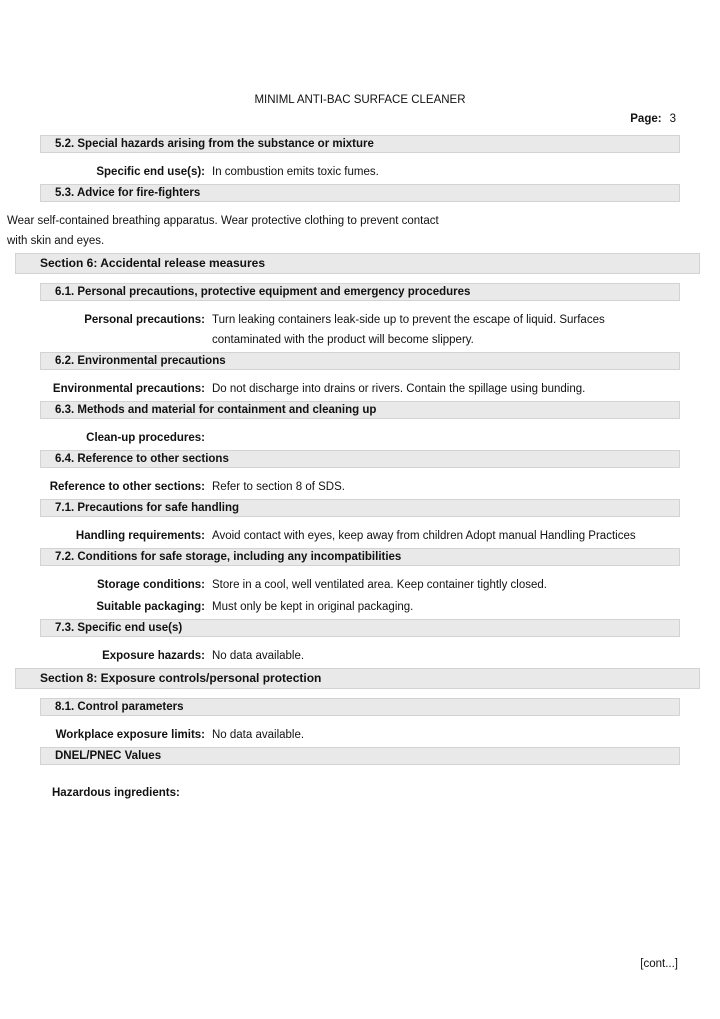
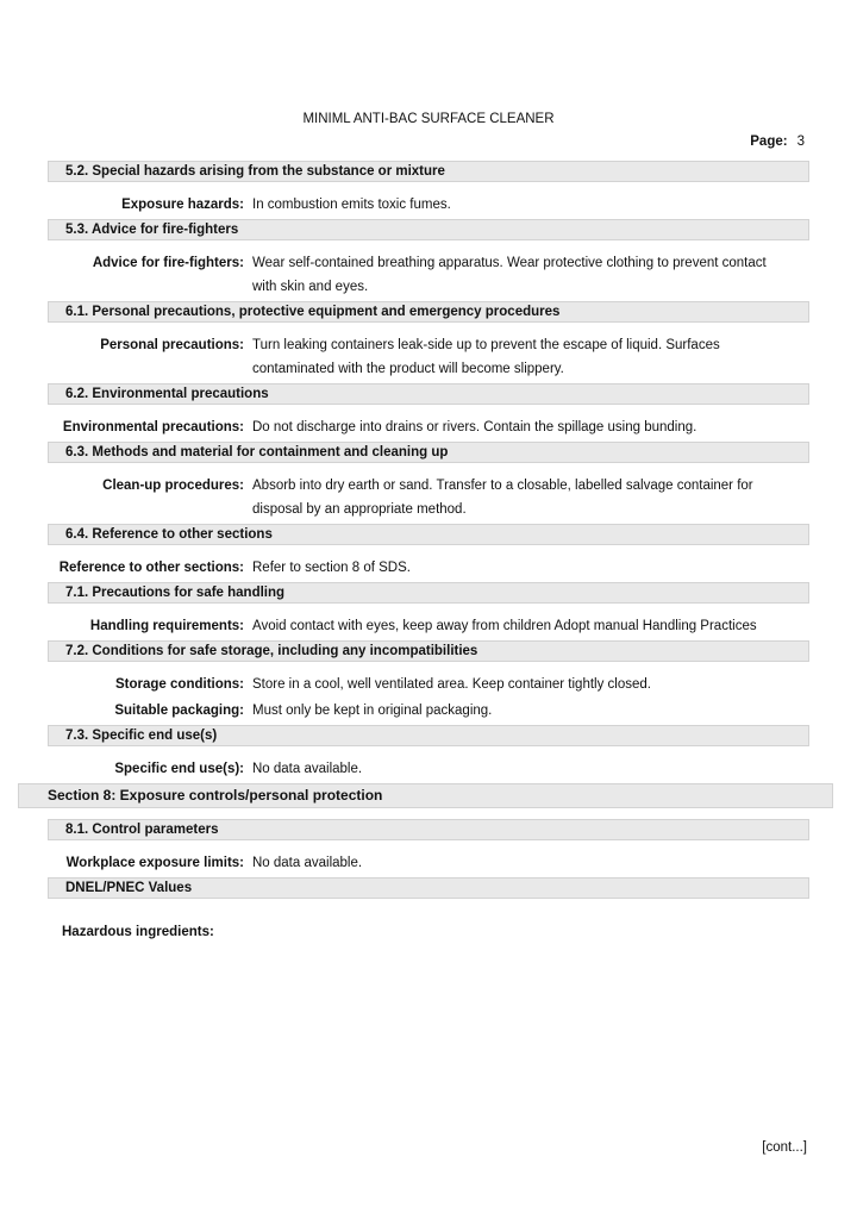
  MINIML ANTI-BAC SURFACE CLEANER
  Page: 3
  5.2. Special hazards arising from the substance or mixture
- Specific end use(s):
+ Exposure hazards:
  In combustion emits toxic fumes.
  5.3. Advice for fire-fighters
+ Advice for fire-fighters:
  Wear self-contained breathing apparatus. Wear protective clothing to prevent contact
  with skin and eyes.
- Section 6: Accidental release measures
  6.1. Personal precautions, protective equipment and emergency procedures
  Personal precautions:
  Turn leaking containers leak-side up to prevent the escape of liquid. Surfaces
  contaminated with the product will become slippery.
  6.2. Environmental precautions
  Environmental precautions:
  Do not discharge into drains or rivers. Contain the spillage using bunding.
  6.3. Methods and material for containment and cleaning up
  Clean-up procedures:
+ Absorb into dry earth or sand. Transfer to a closable, labelled salvage container for
+ disposal by an appropriate method.
  6.4. Reference to other sections
  Reference to other sections:
  Refer to section 8 of SDS.
  7.1. Precautions for safe handling
  Handling requirements:
  Avoid contact with eyes, keep away from children Adopt manual Handling Practices
  7.2. Conditions for safe storage, including any incompatibilities
  Storage conditions:
  Store in a cool, well ventilated area. Keep container tightly closed.
  Suitable packaging:
  Must only be kept in original packaging.
  7.3. Specific end use(s)
- Exposure hazards:
+ Specific end use(s):
  No data available.
  Section 8: Exposure controls/personal protection
  8.1. Control parameters
  Workplace exposure limits:
  No data available.
  DNEL/PNEC Values
  Hazardous ingredients:
  [cont...]
